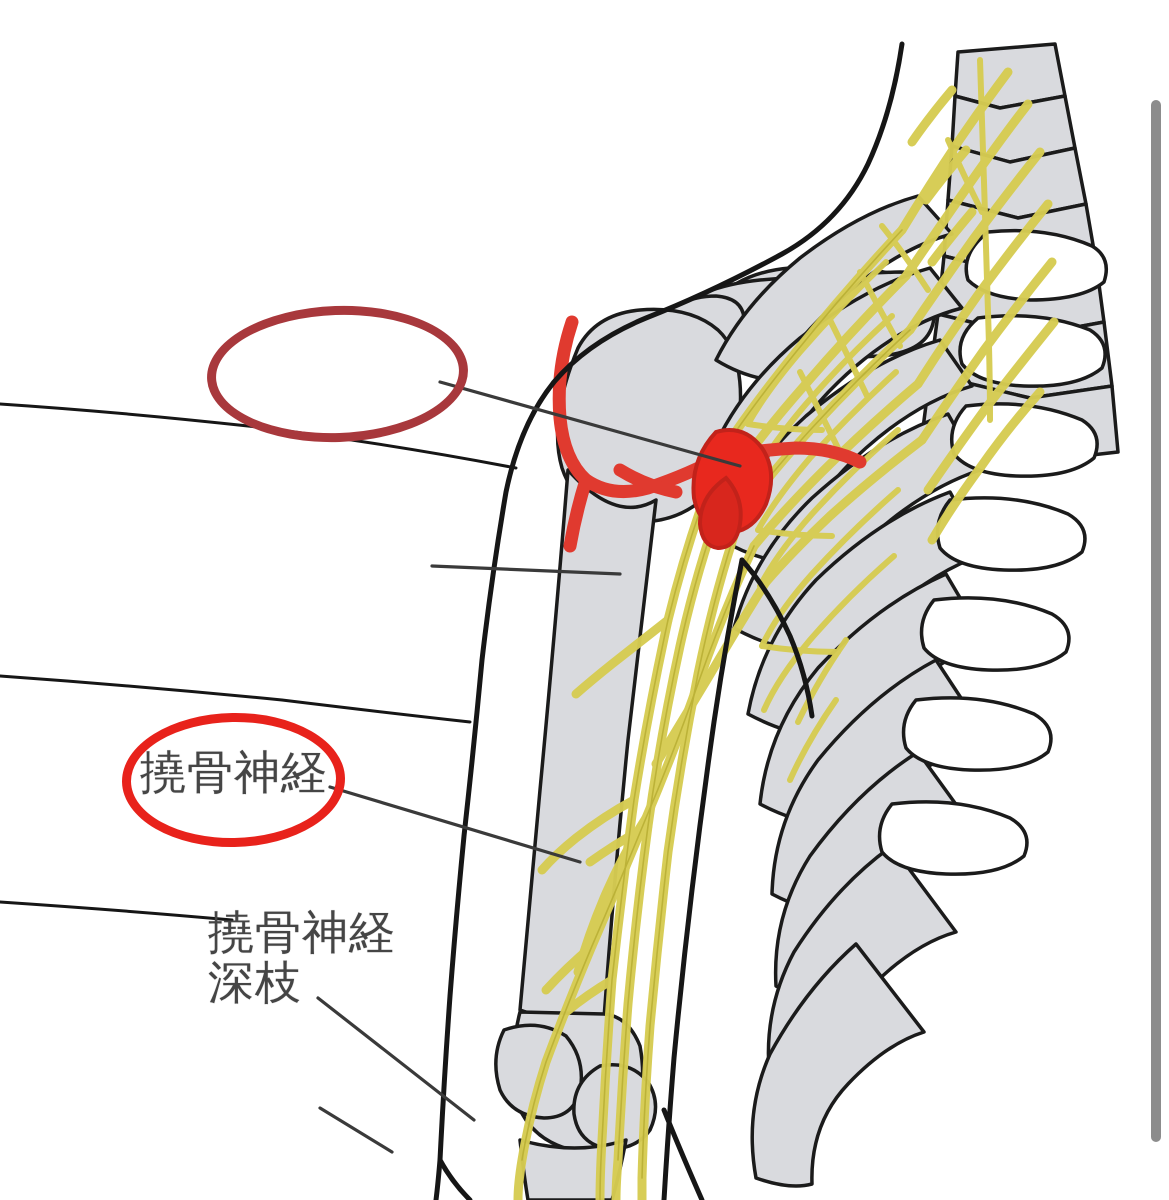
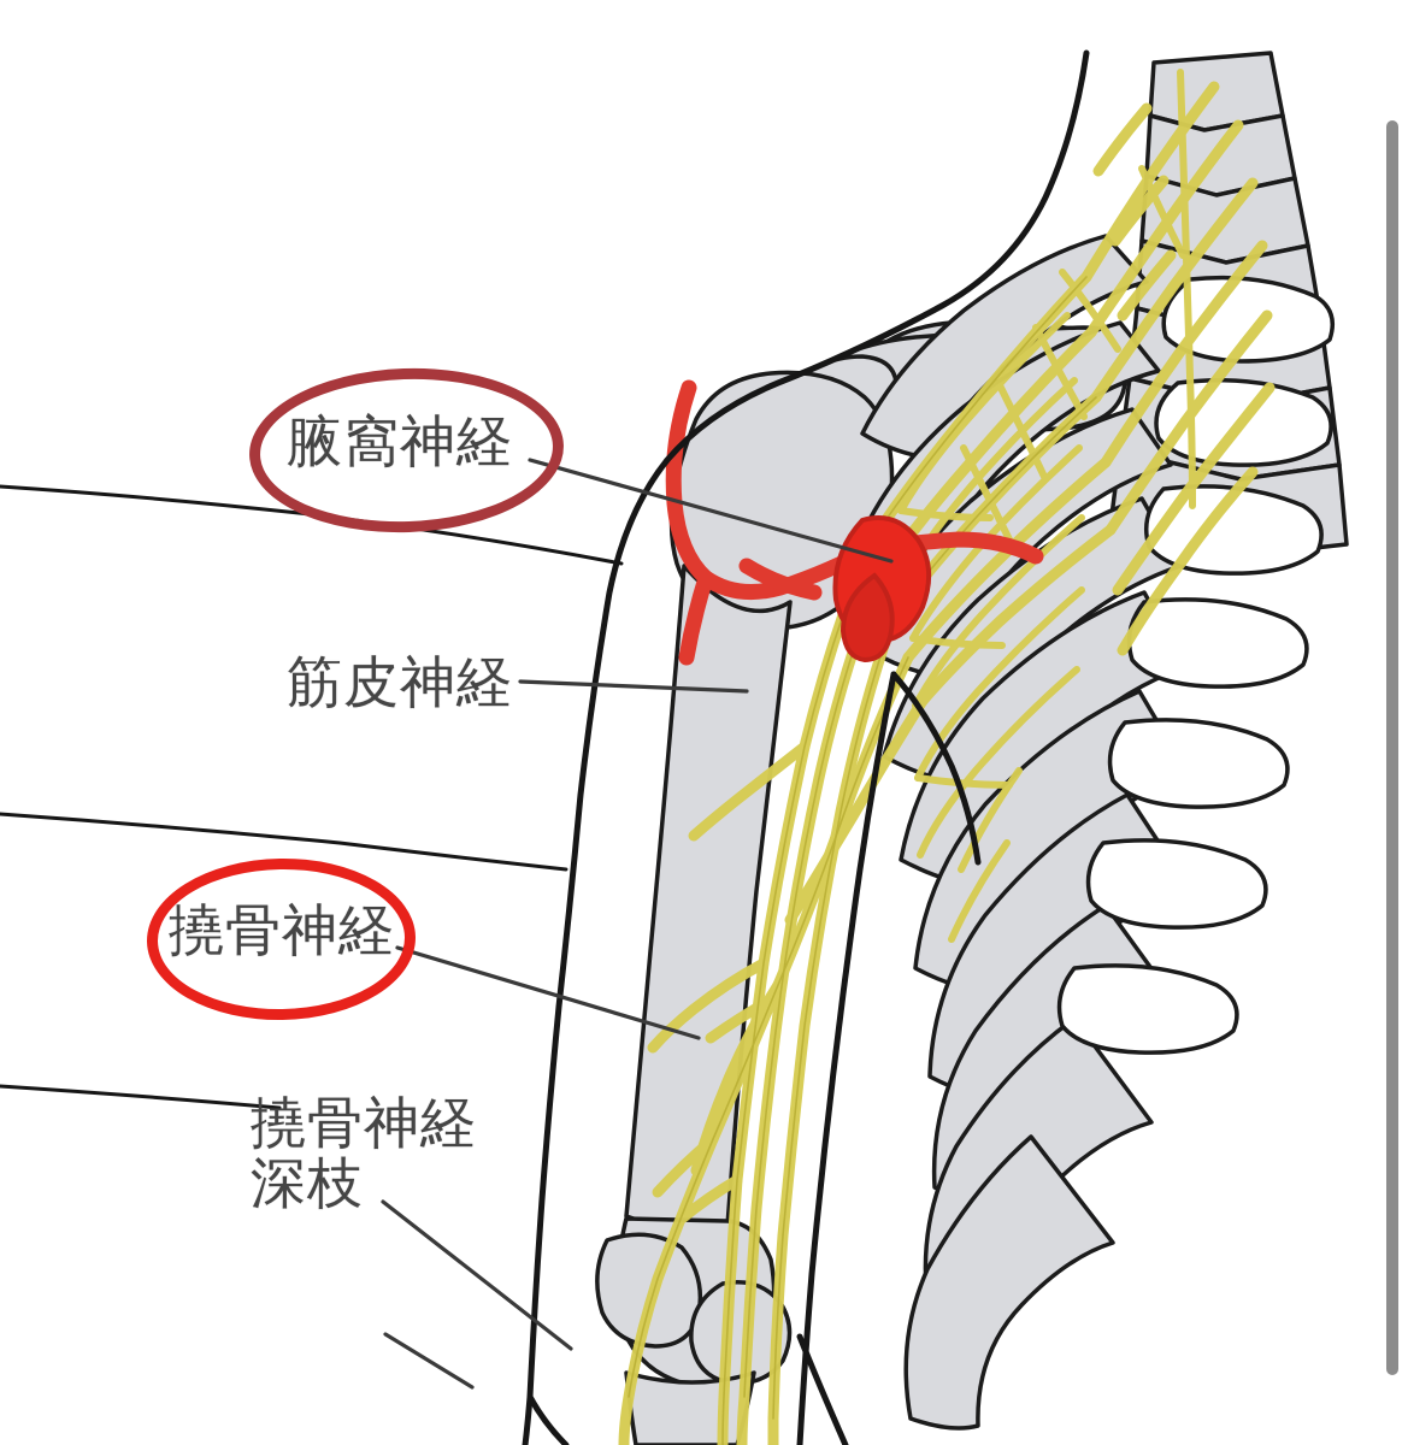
+ 腋窩神経
+ 筋皮神経
  撓骨神経
  撓骨神経
  深枝
